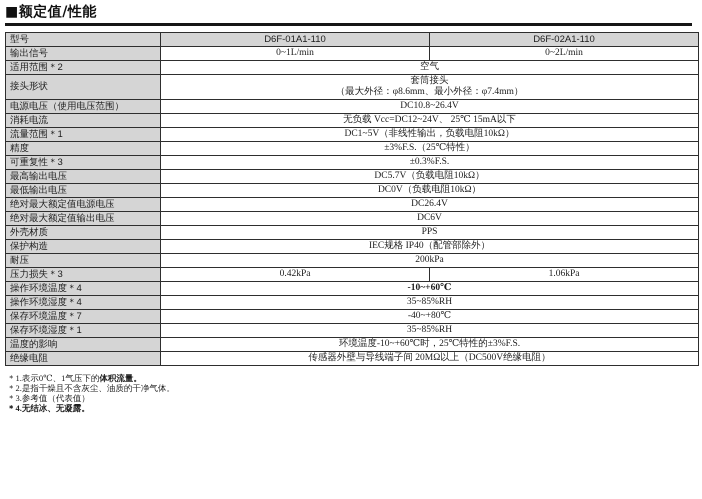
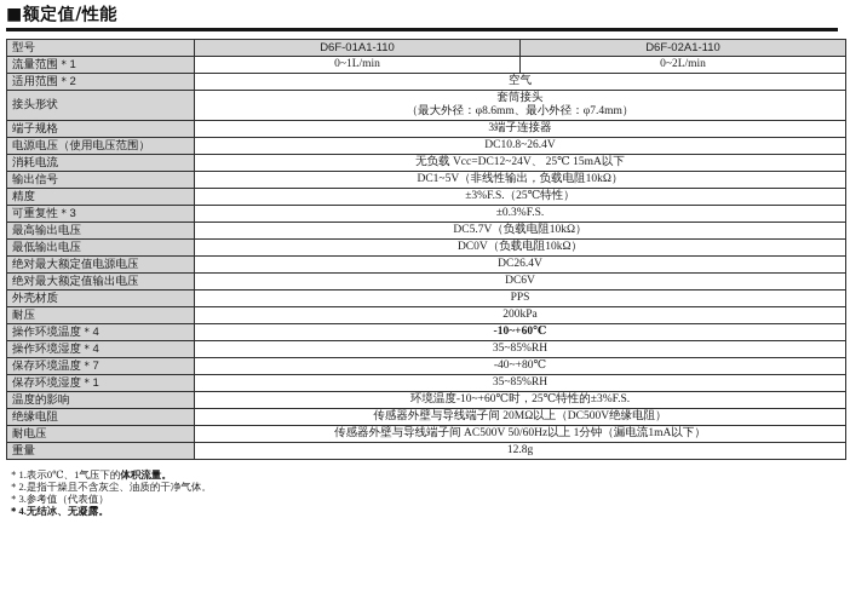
  ■额定值/性能
  型号	D6F-01A1-110	D6F-02A1-110
- 输出信号	0~1L/min	0~2L/min
+ 流量范围＊1	0~1L/min	0~2L/min
  适用范围＊2	空气
  接头形状	套筒接头 （最大外径：φ8.6mm、最小外径：φ7.4mm）
+ 端子规格	3端子连接器
  电源电压（使用电压范围）	DC10.8~26.4V
  消耗电流	无负载 Vcc=DC12~24V、 25℃ 15mA以下
- 流量范围＊1	DC1~5V（非线性输出，负载电阻10kΩ）
+ 输出信号	DC1~5V（非线性输出，负载电阻10kΩ）
  精度	±3%F.S.（25℃特性）
  可重复性＊3	±0.3%F.S.
  最高输出电压	DC5.7V（负载电阻10kΩ）
  最低输出电压	DC0V（负载电阻10kΩ）
  绝对最大额定值电源电压	DC26.4V
  绝对最大额定值输出电压	DC6V
  外壳材质	PPS
- 保护构造	IEC规格 IP40（配管部除外）
  耐压	200kPa
- 压力损失＊3	0.42kPa	1.06kPa
  操作环境温度＊4	-10~+60℃
  操作环境湿度＊4	35~85%RH
  保存环境温度＊7	-40~+80℃
  保存环境湿度＊1	35~85%RH
  温度的影响	环境温度-10~+60℃时，25℃特性的±3%F.S.
  绝缘电阻	传感器外壁与导线端子间 20MΩ以上（DC500V绝缘电阻）
+ 耐电压	传感器外壁与导线端子间 AC500V 50/60Hz以上 1分钟（漏电流1mA以下）
+ 重量	12.8g
  ＊1.表示0℃、1气压下的体积流量。
  ＊2.是指干燥且不含灰尘、油质的干净气体。
  ＊3.参考值（代表值）
  ＊4.无结冰、无凝露。
